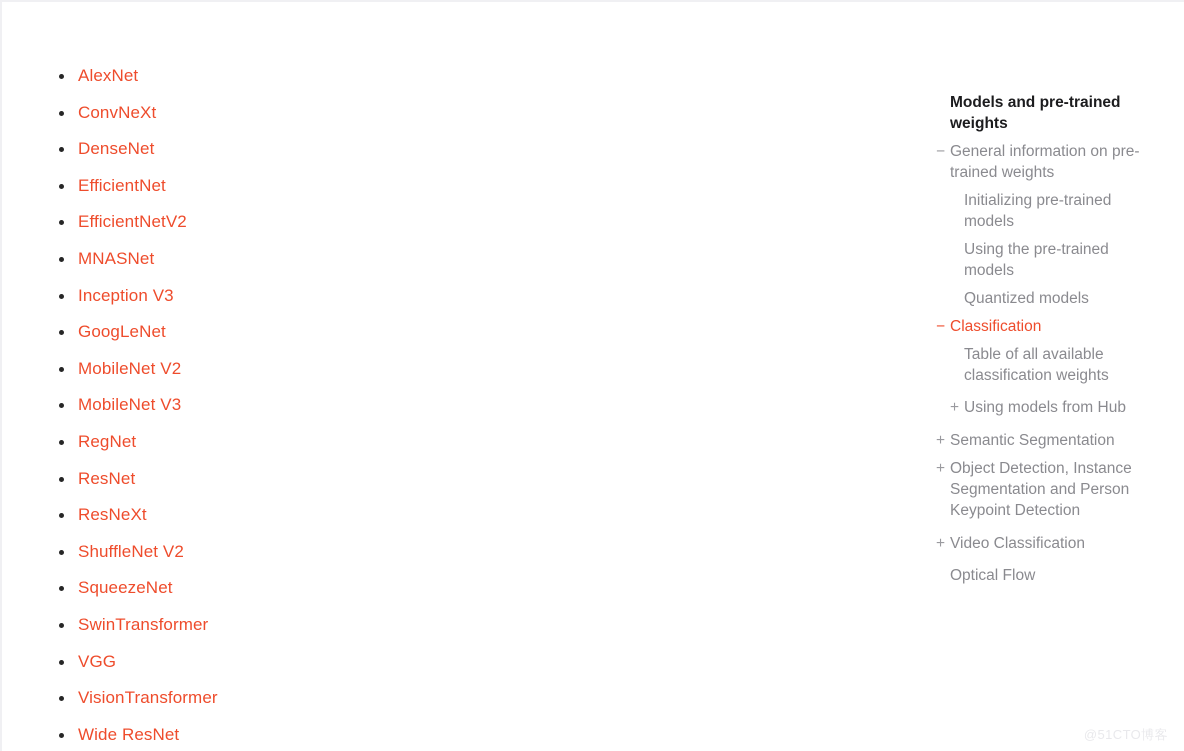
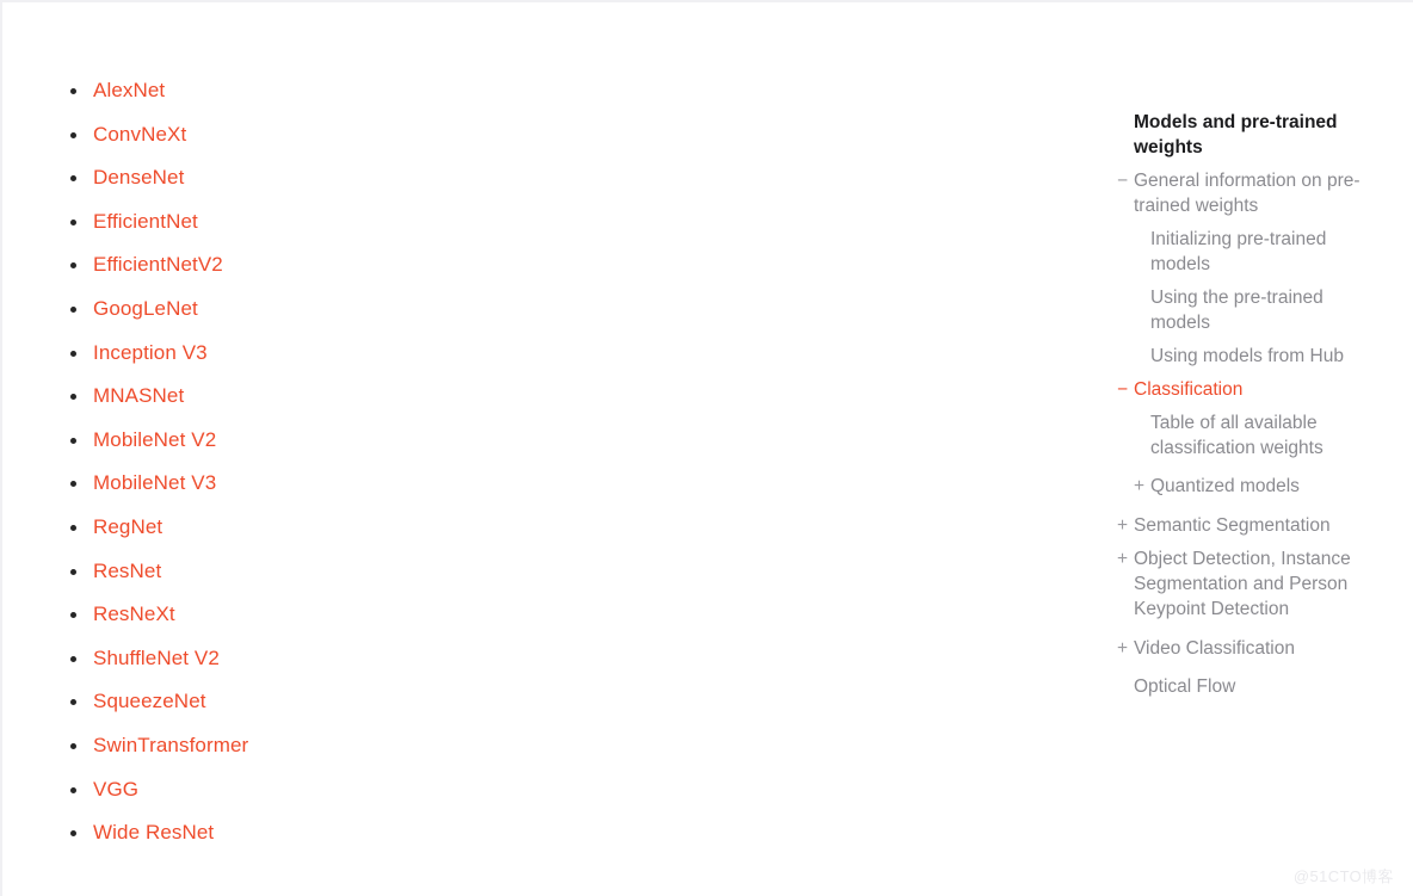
  AlexNet
  ConvNeXt
  DenseNet
  EfficientNet
  EfficientNetV2
- MNASNet
+ GoogLeNet
  Inception V3
- GoogLeNet
+ MNASNet
  MobileNet V2
  MobileNet V3
  RegNet
  ResNet
  ResNeXt
  ShuffleNet V2
  SqueezeNet
  SwinTransformer
  VGG
- VisionTransformer
  Wide ResNet
  Models and pre-trained weights
  −
  General information on pre-trained weights
  Initializing pre-trained models
  Using the pre-trained models
- Quantized models
+ Using models from Hub
  −
  Classification
  Table of all available classification weights
  +
- Using models from Hub
+ Quantized models
  +
  Semantic Segmentation
  +
  Object Detection, Instance Segmentation and Person Keypoint Detection
  +
  Video Classification
  Optical Flow
